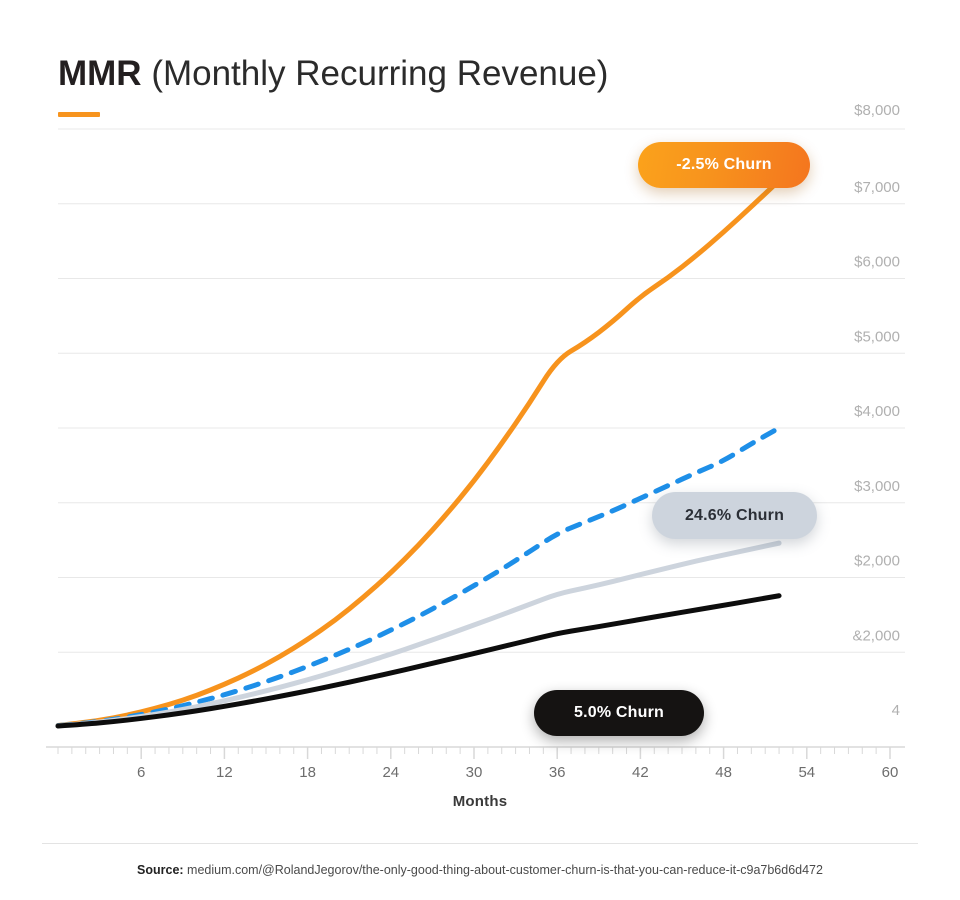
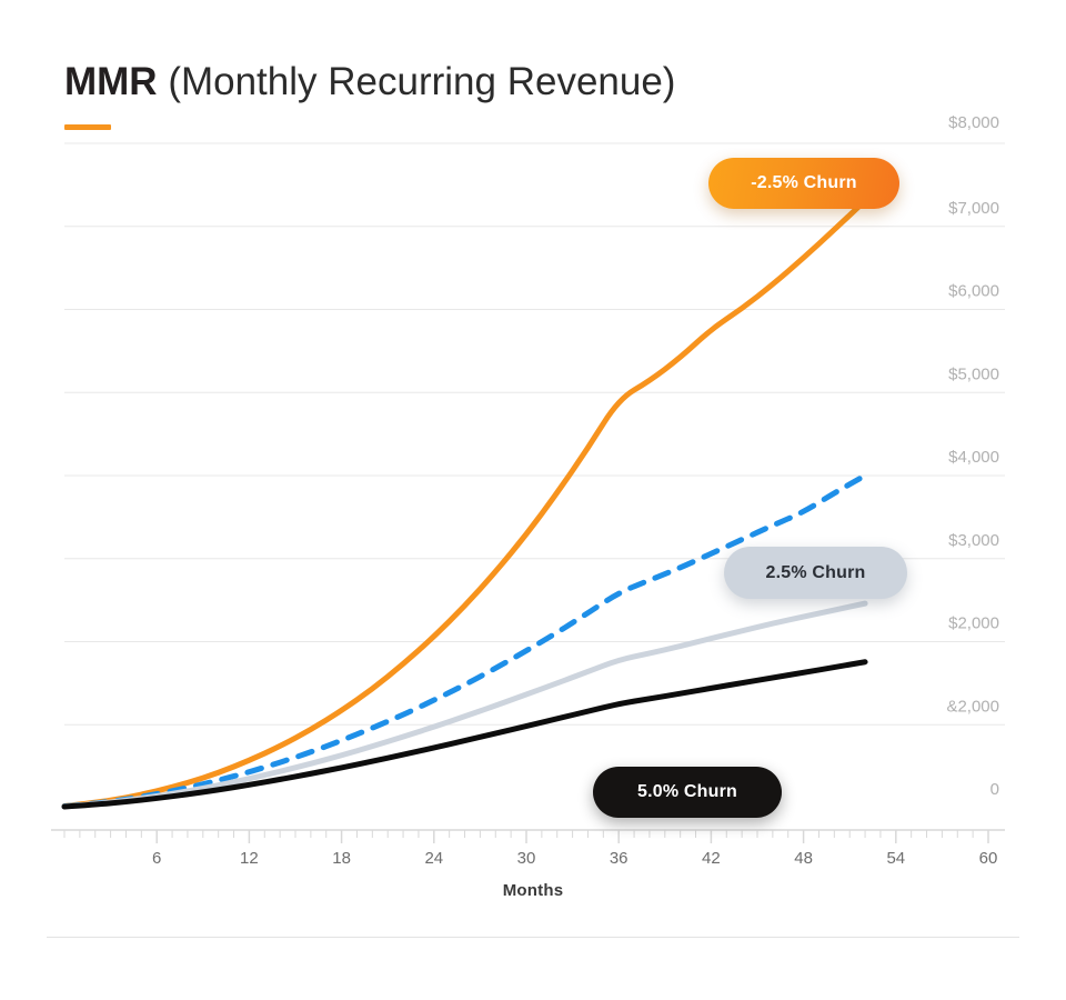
  MMR (Monthly Recurring Revenue)
- 4
+ 0
  &2,000
  $2,000
  $3,000
  $4,000
  $5,000
  $6,000
  $7,000
  $8,000
  6
  12
  18
  24
  30
  36
  42
  48
  54
  60
  Months
  -2.5% Churn
- 24.6% Churn
+ 2.5% Churn
  5.0% Churn
- Source: medium.com/@RolandJegorov/the-only-good-thing-about-customer-churn-is-that-you-can-reduce-it-c9a7b6d6d472
